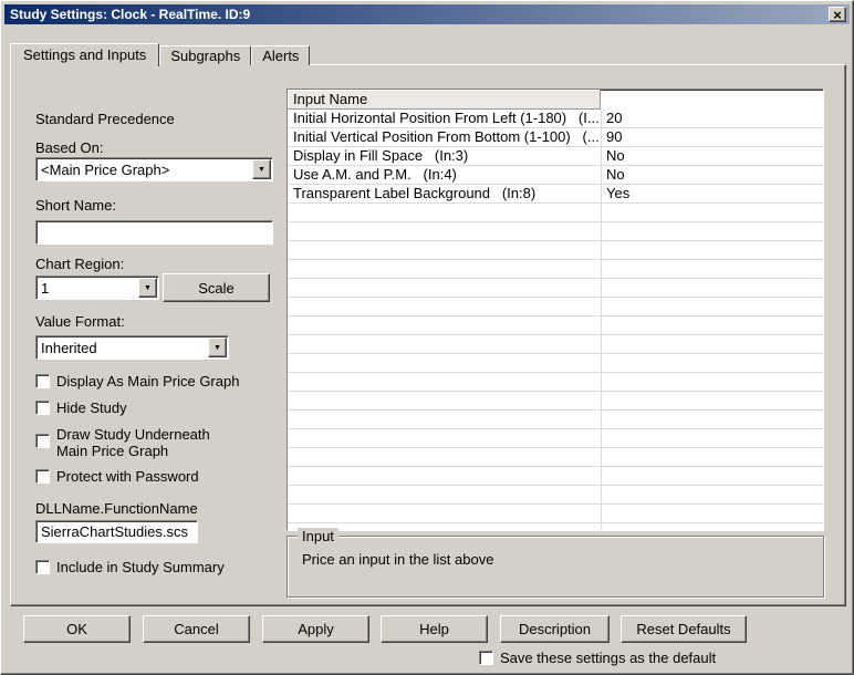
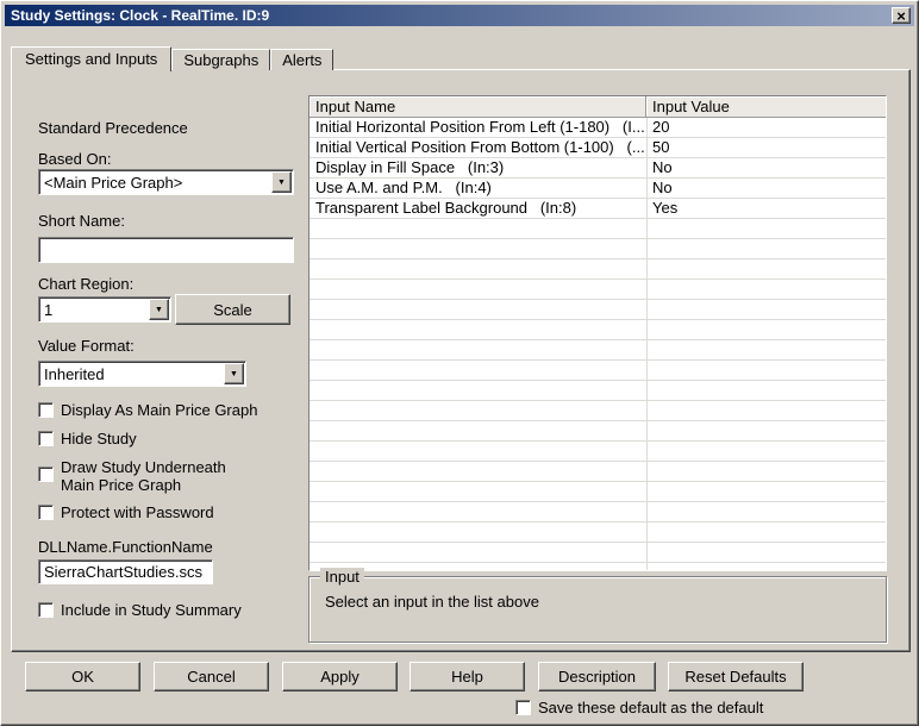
  Study Settings: Clock - RealTime. ID:9
  ×
  Settings and Inputs
  Subgraphs
  Alerts
  Standard Precedence
  Based On:
  <Main Price Graph>
  Short Name:
  Chart Region:
  1
  Scale
  Value Format:
  Inherited
  Display As Main Price Graph
  Hide Study
  Draw Study Underneath Main Price Graph
  Protect with Password
  DLLName.FunctionName
  SierraChartStudies.scs
  Include in Study Summary
  Input Name
+ Input Value
  Initial Horizontal Position From Left (1-180) (I...
  20
  Initial Vertical Position From Bottom (1-100) (...
- 90
+ 50
  Display in Fill Space (In:3)
  No
  Use A.M. and P.M. (In:4)
  No
  Transparent Label Background (In:8)
  Yes
  Input
- Price an input in the list above
+ Select an input in the list above
  OK
  Cancel
  Apply
  Help
  Description
  Reset Defaults
- Save these settings as the default
+ Save these default as the default
